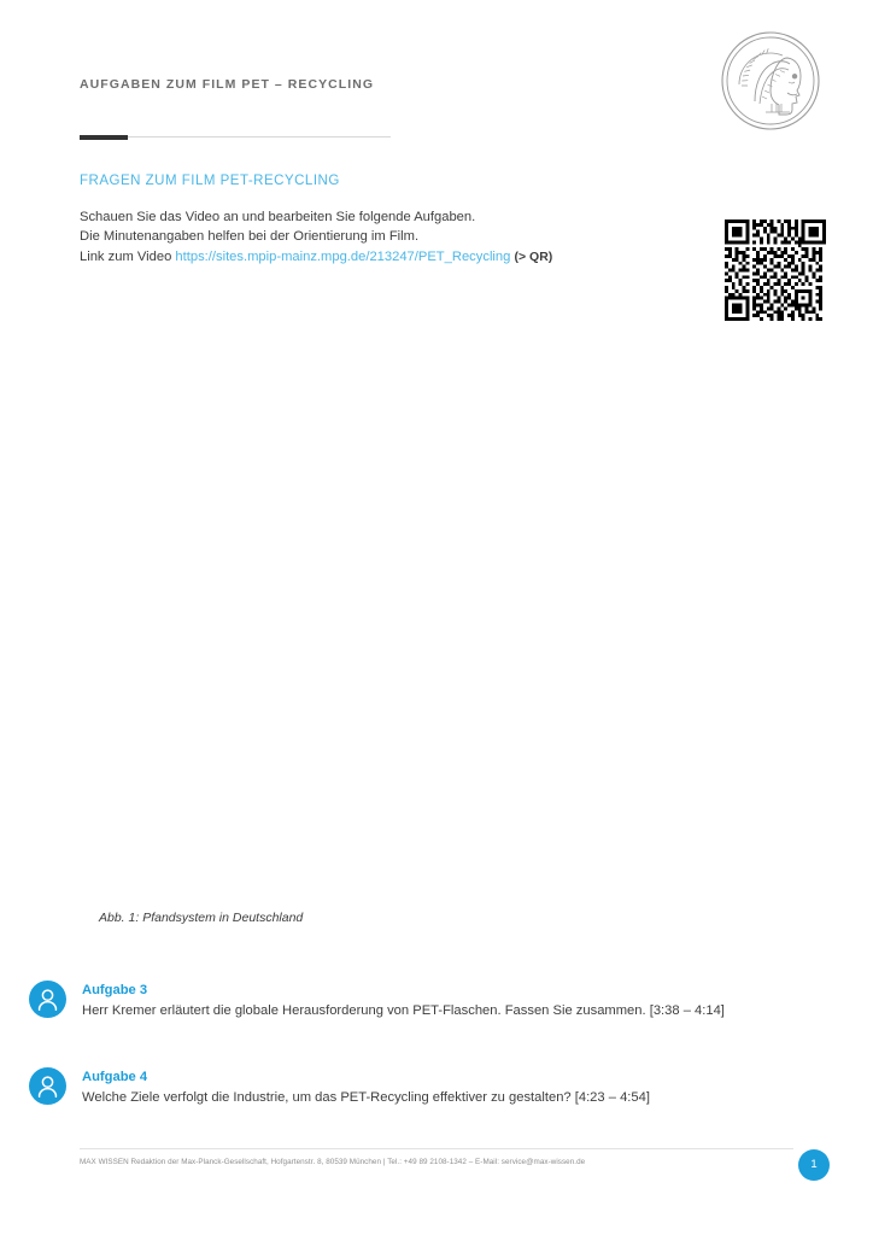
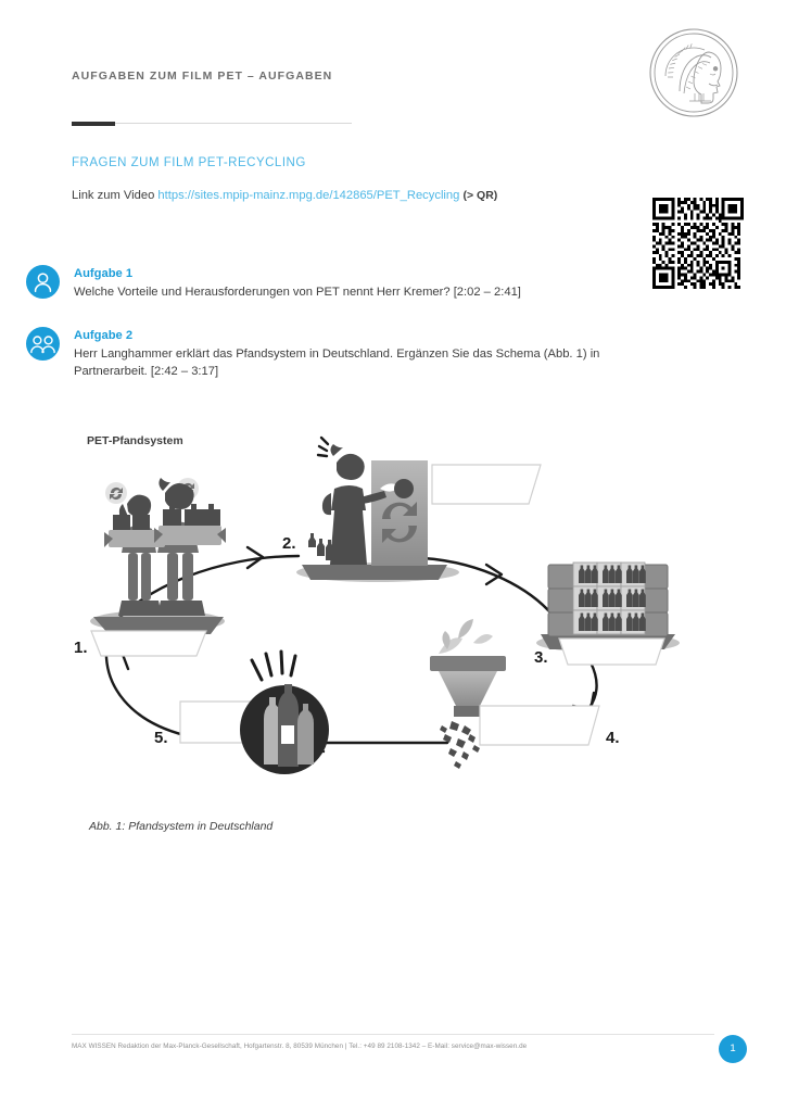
- AUFGABEN ZUM FILM PET – RECYCLING
+ AUFGABEN ZUM FILM PET – AUFGABEN
  FRAGEN ZUM FILM PET-RECYCLING
- Schauen Sie das Video an und bearbeiten Sie folgende Aufgaben.
- Die Minutenangaben helfen bei der Orientierung im Film.
- Link zum Video https://sites.mpip-mainz.mpg.de/213247/PET_Recycling (> QR)
+ Link zum Video https://sites.mpip-mainz.mpg.de/142865/PET_Recycling (> QR)
+ Aufgabe 1
+ Welche Vorteile und Herausforderungen von PET nennt Herr Kremer? [2:02 – 2:41]
+ Aufgabe 2
+ Herr Langhammer erklärt das Pfandsystem in Deutschland. Ergänzen Sie das Schema (Abb. 1) in Partnerarbeit. [2:42 – 3:17]
+ PET-Pfandsystem
+ 1.
+ 2.
+ 3.
+ 4.
+ 5.
  Abb. 1: Pfandsystem in Deutschland
- Aufgabe 3
- Herr Kremer erläutert die globale Herausforderung von PET-Flaschen. Fassen Sie zusammen. [3:38 – 4:14]
- Aufgabe 4
- Welche Ziele verfolgt die Industrie, um das PET-Recycling effektiver zu gestalten? [4:23 – 4:54]
  1
